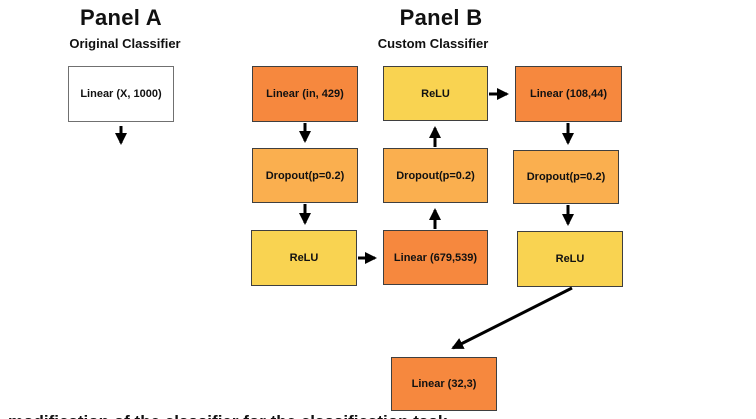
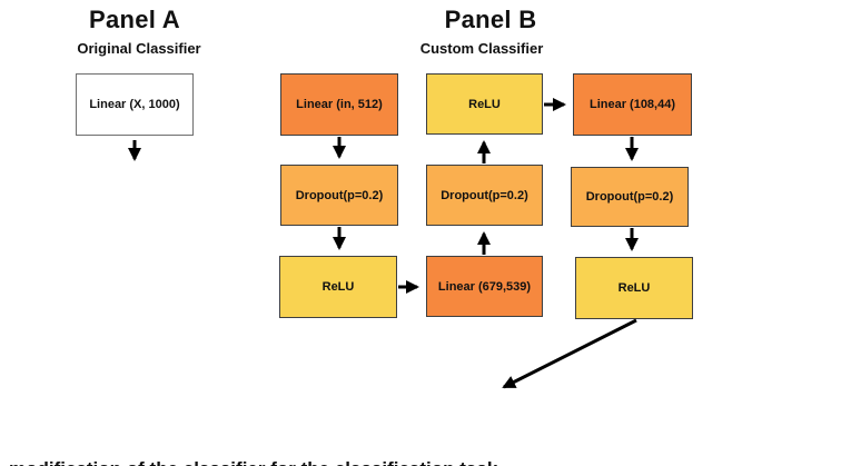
  Panel A
  Original Classifier
  Panel B
  Custom Classifier
  Linear (X, 1000)
- Linear (in, 429)
+ Linear (in, 512)
  Dropout(p=0.2)
  ReLU
  ReLU
  Dropout(p=0.2)
  Linear (679,539)
  Linear (108,44)
  Dropout(p=0.2)
  ReLU
- Linear (32,3)
